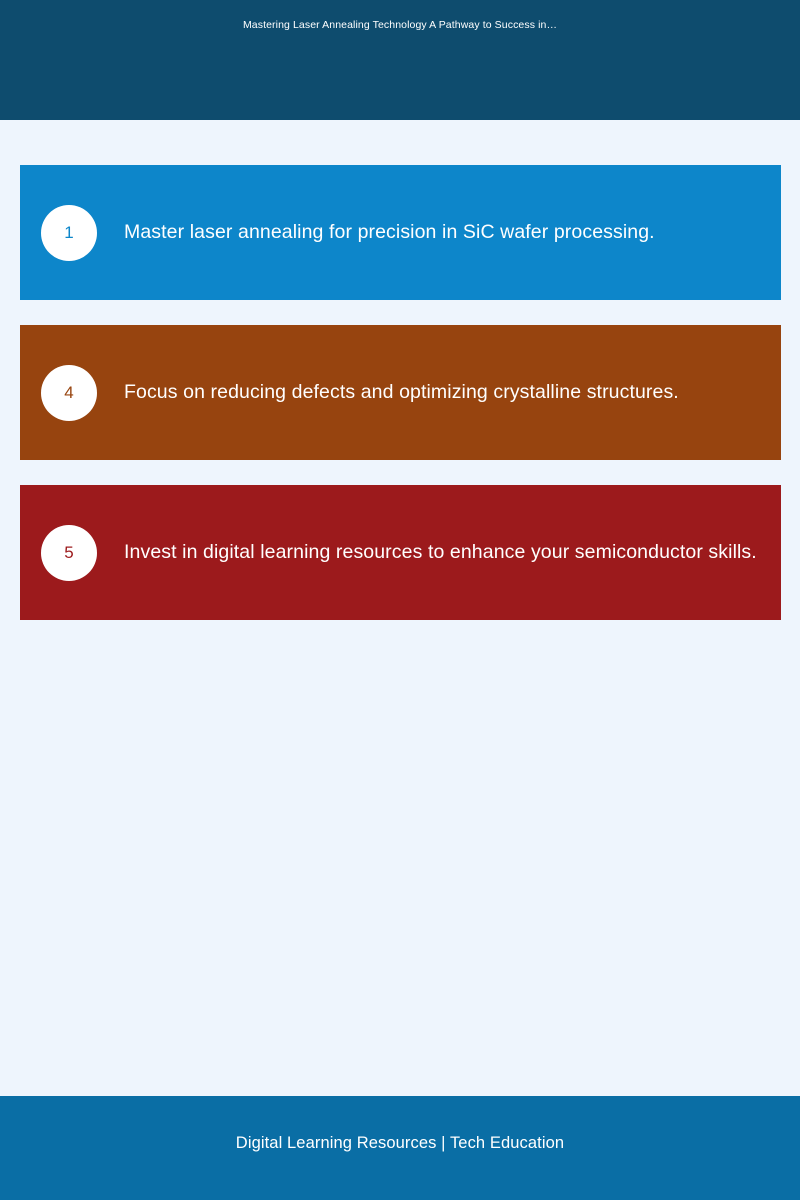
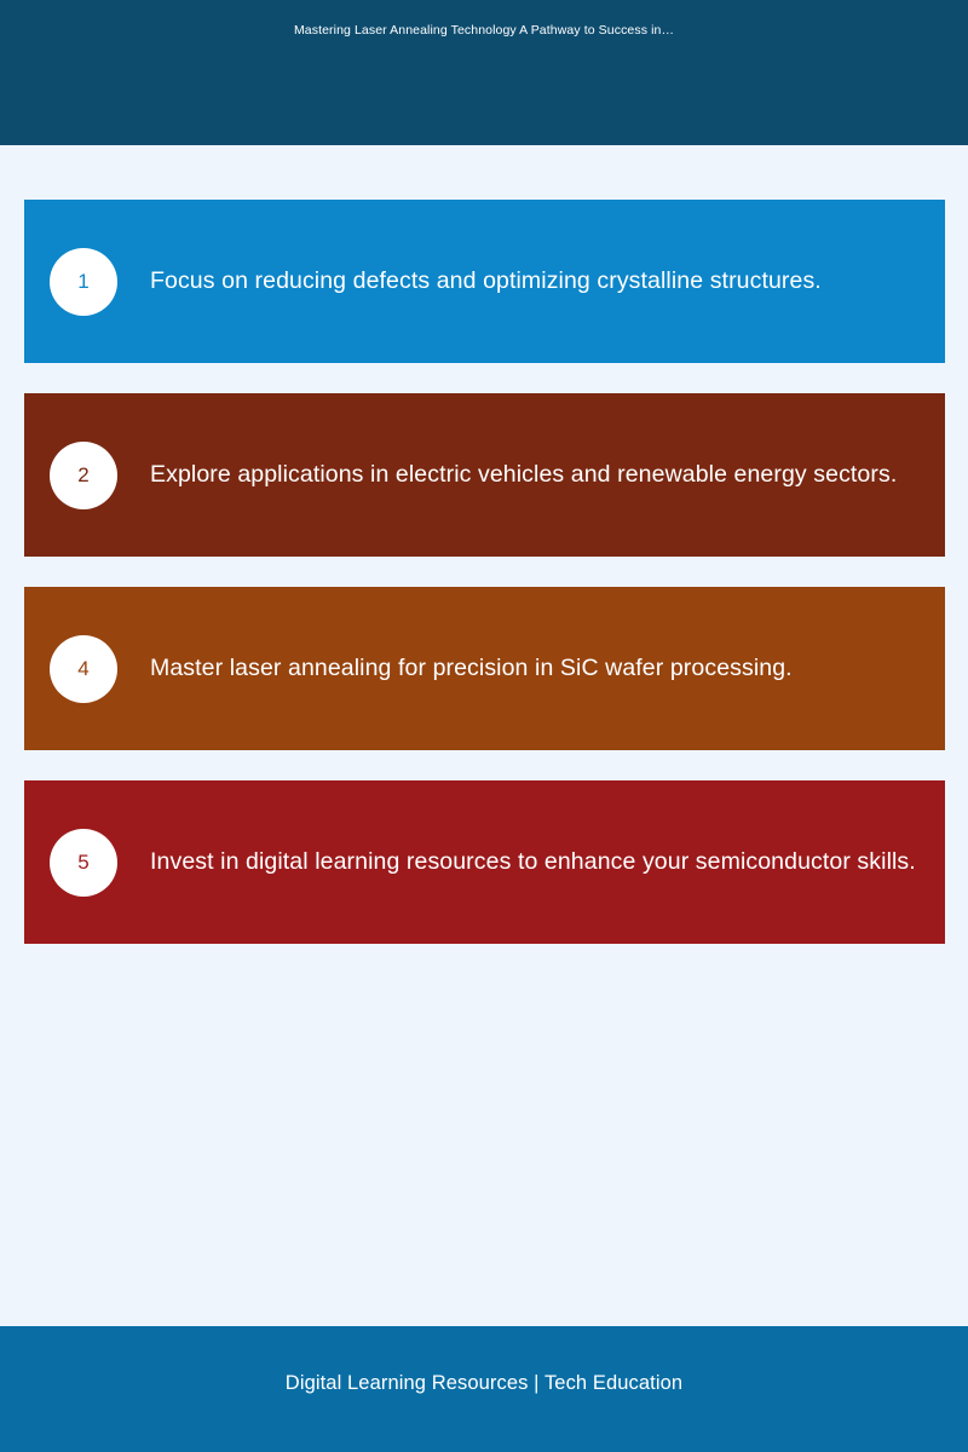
  Mastering Laser Annealing Technology A Pathway to Success in…
  1
- Master laser annealing for precision in SiC wafer processing.
+ Focus on reducing defects and optimizing crystalline structures.
+ 2
+ Explore applications in electric vehicles and renewable energy sectors.
  4
- Focus on reducing defects and optimizing crystalline structures.
+ Master laser annealing for precision in SiC wafer processing.
  5
  Invest in digital learning resources to enhance your semiconductor skills.
  Digital Learning Resources | Tech Education
